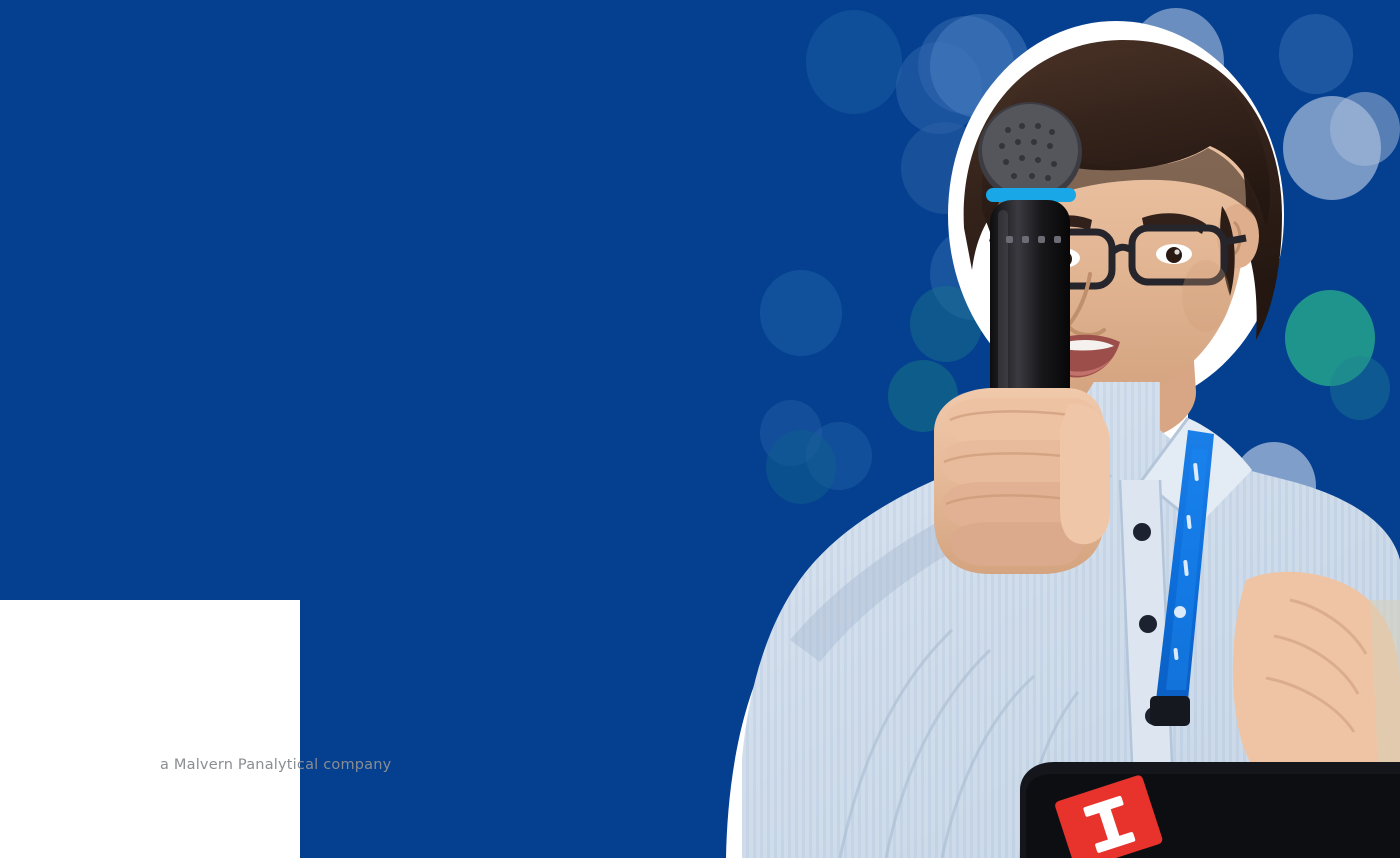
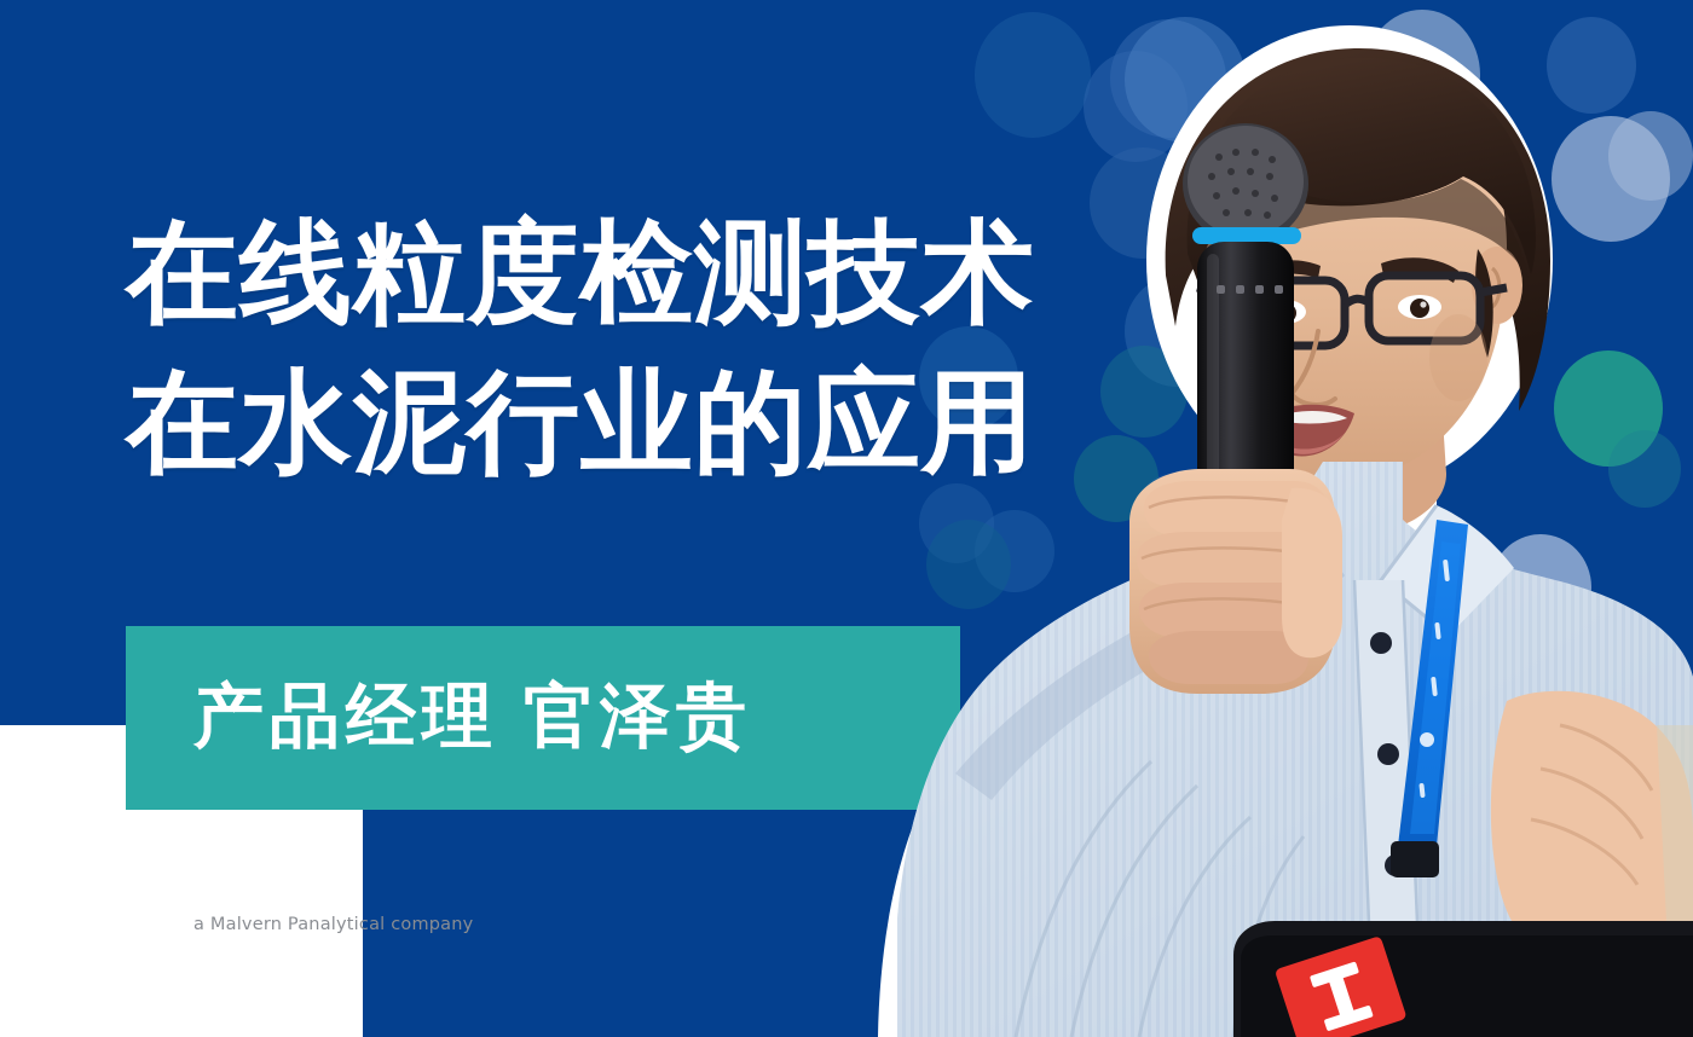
+ 在线粒度检测技术
+ 在水泥行业的应用
+ 产品经理 官泽贵
  a Malvern Panalytical company
